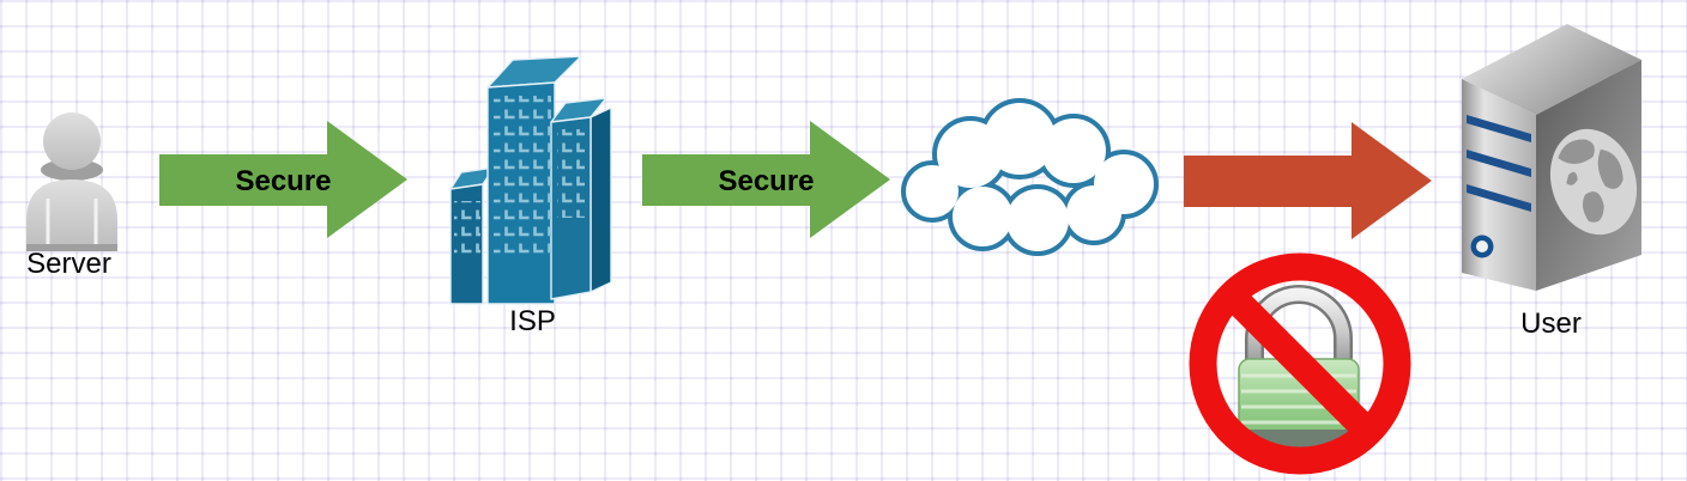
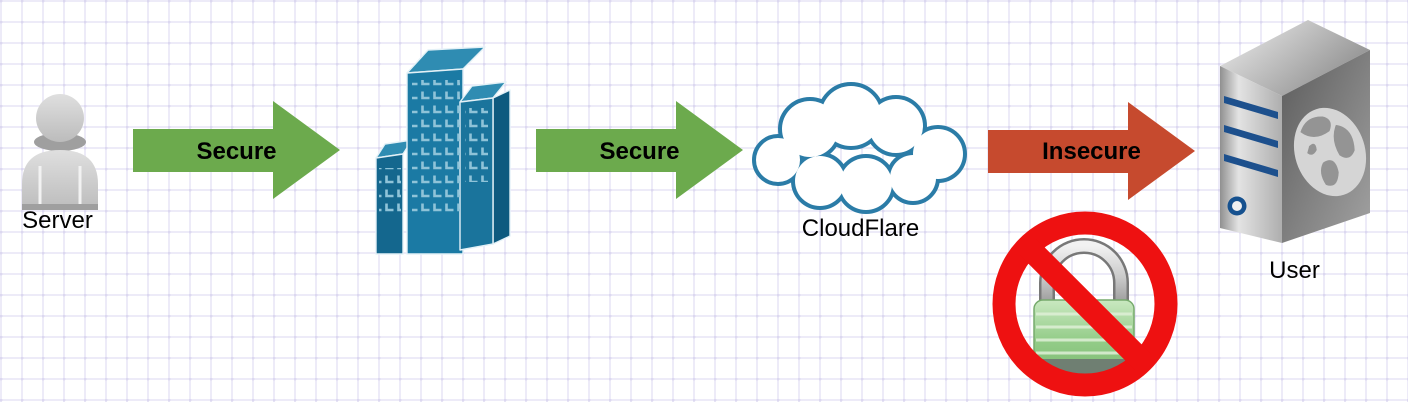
  Server
  Secure
- ISP
  Secure
+ CloudFlare
+ Insecure
  User
